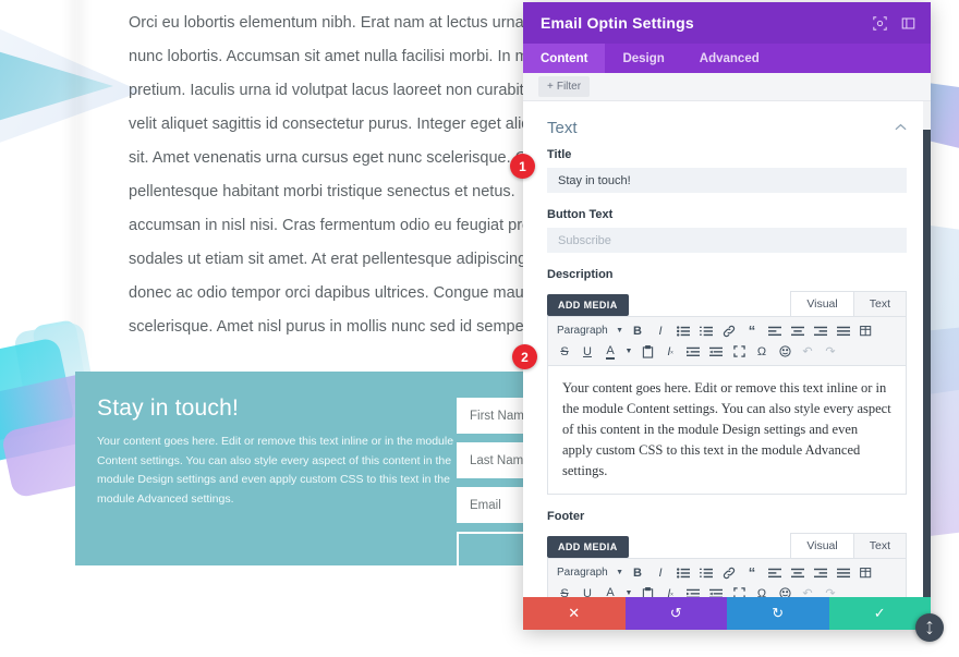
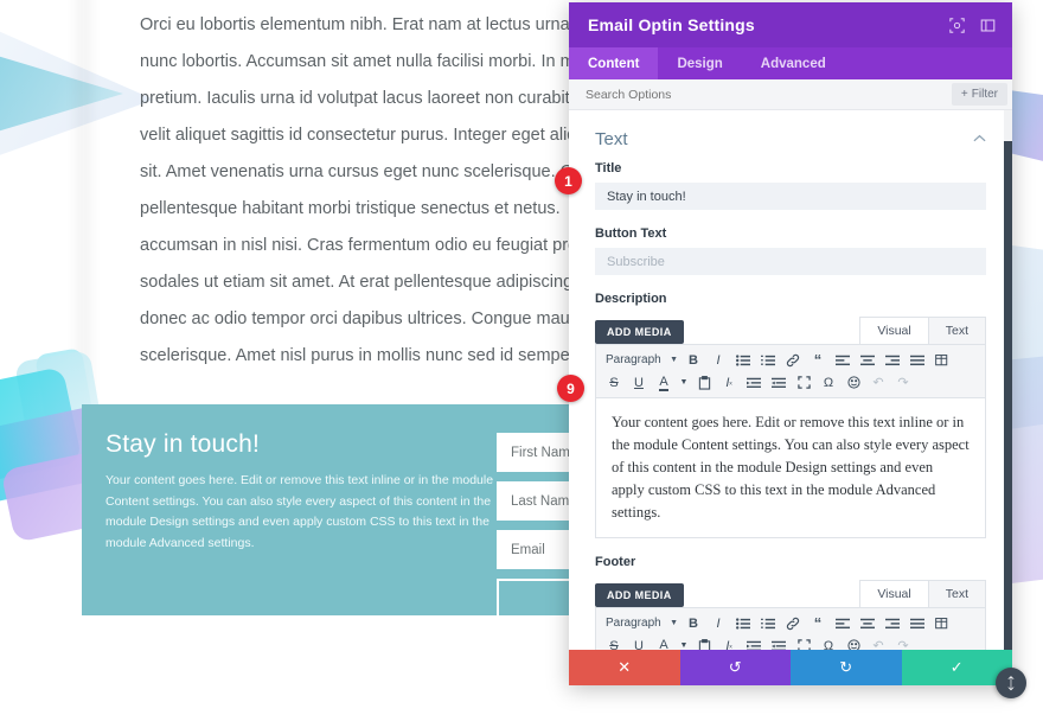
  Orci eu lobortis elementum nibh. Erat nam at lectus urna
  nunc lobortis. Accumsan sit amet nulla facilisi morbi. In m
  pretium. Iaculis urna id volutpat lacus laoreet non curabit
  velit aliquet sagittis id consectetur purus. Integer eget ali
  sit. Amet venenatis urna cursus eget nunc scelerisque.
  pellentesque habitant morbi tristique senectus et netus.
  accumsan in nisl nisi. Cras fermentum odio eu feugiat pr
  sodales ut etiam sit amet. At erat pellentesque adipiscin
  donec ac odio tempor orci dapibus ultrices. Congue mau
  scelerisque. Amet nisl purus in mollis nunc sed id sempe
  Stay in touch!
  Your content goes here. Edit or remove this text inline or in the module Content settings. You can also style every aspect of this content in the module Design settings and even apply custom CSS to this text in the module Advanced settings.
  First Nam
  Last Nam
  Email
  1
- 2
+ 9
  Email Optin Settings
  Content
  Design
  Advanced
+ Search Options
  +
  Filter
  Text
  Title
  Stay in touch!
  Button Text
  Subscribe
  Description
  ADD MEDIA
  Visual
  Text
  Paragraph
  B
  I
  “
  S
  U
  A
  I
  Ω
  ↶
  ↷
  Your content goes here. Edit or remove this text inline or in the module Content settings. You can also style every aspect of this content in the module Design settings and even apply custom CSS to this text in the module Advanced settings.
  Footer
  ADD MEDIA
  Visual
  Text
  Paragraph
  B
  I
  “
  S
  U
  A
  I
  Ω
  ↶
  ↷
  ✕
  ↺
  ↻
  ✓
